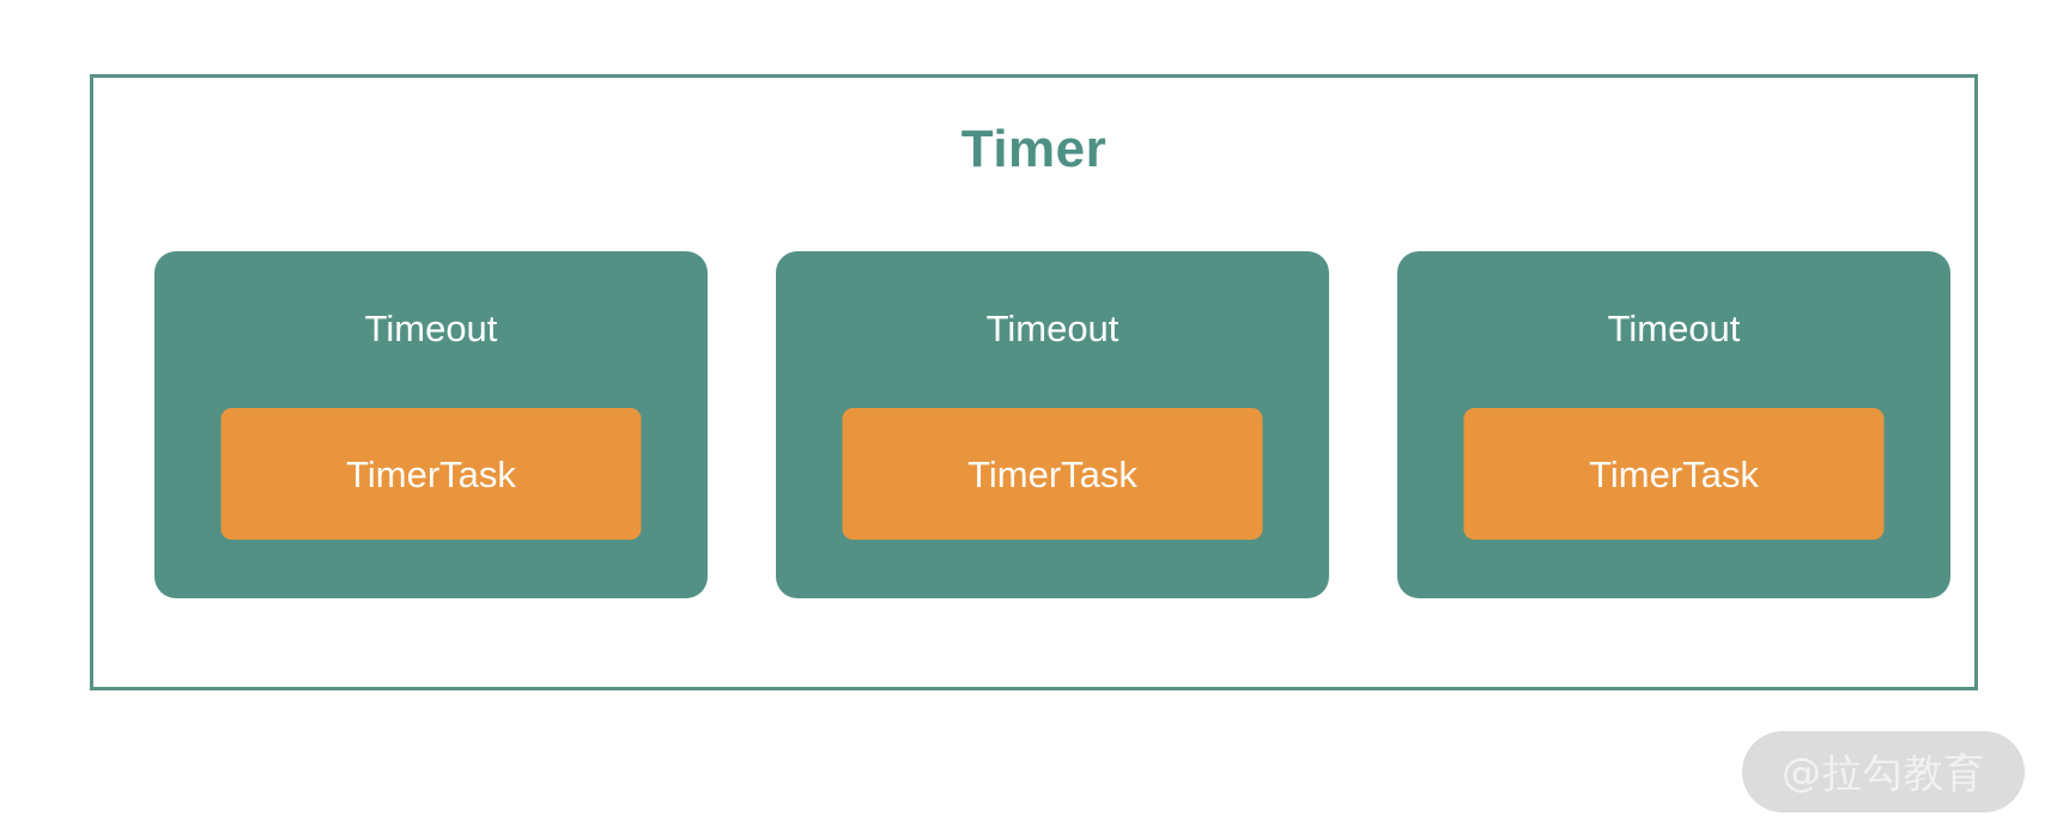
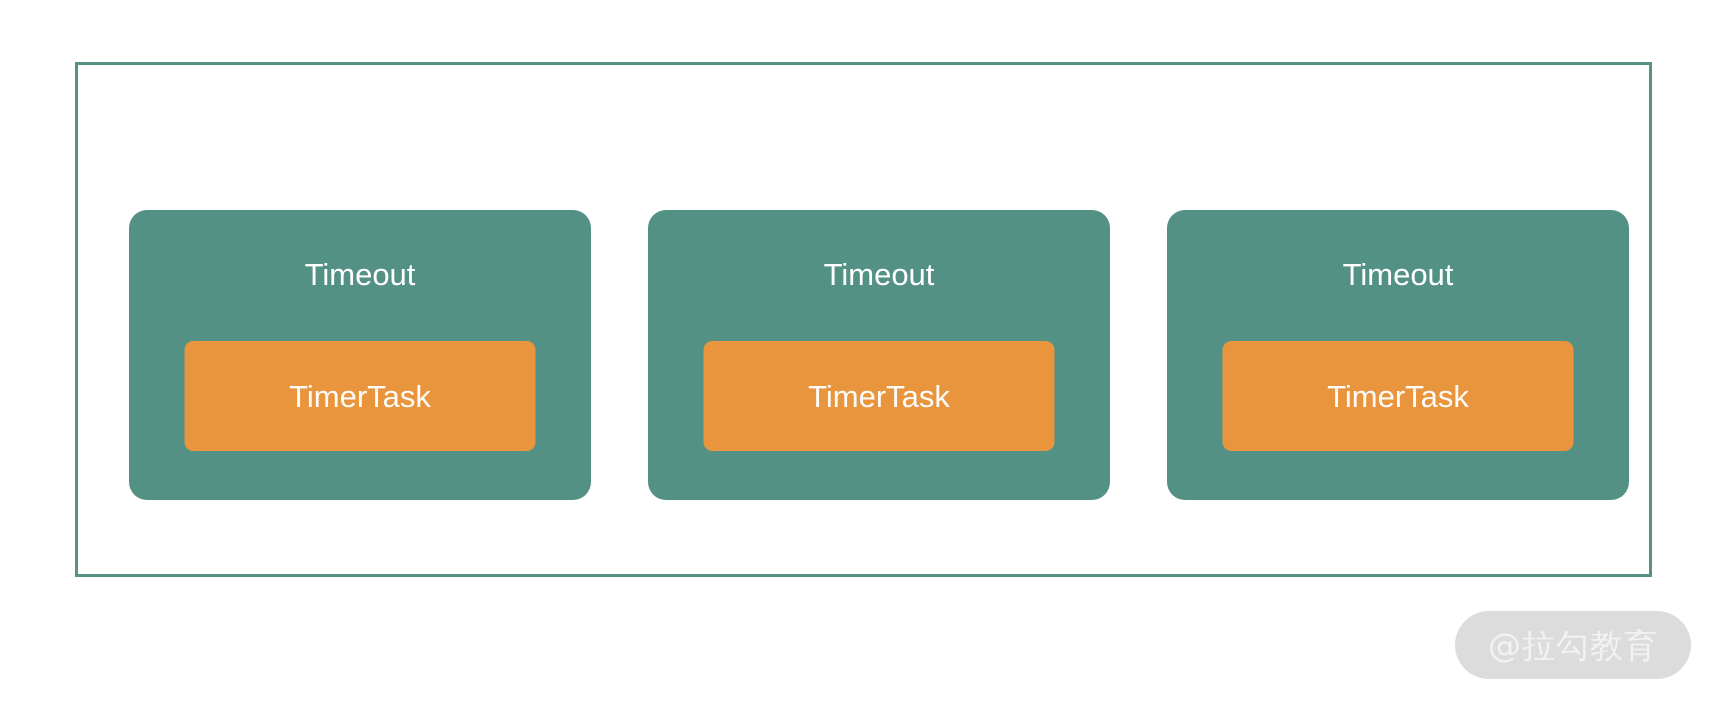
- Timer
  Timeout
  TimerTask
  Timeout
  TimerTask
  Timeout
  TimerTask
